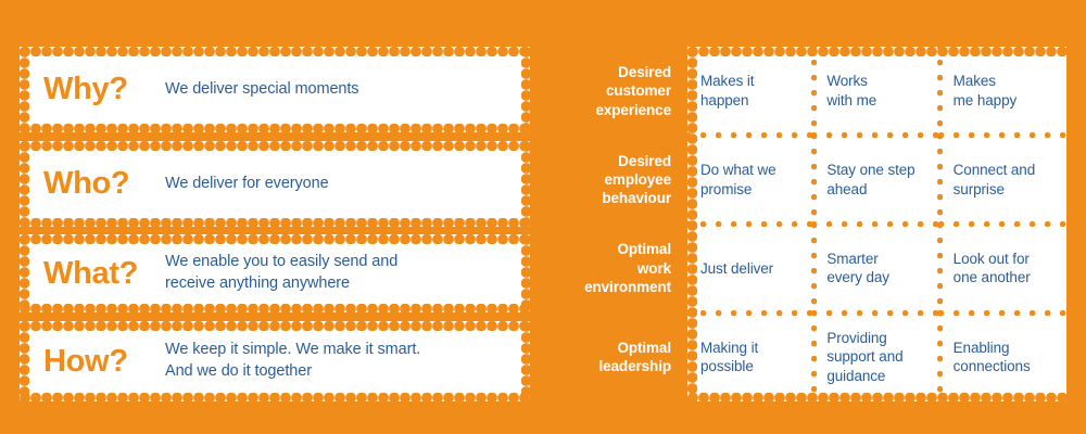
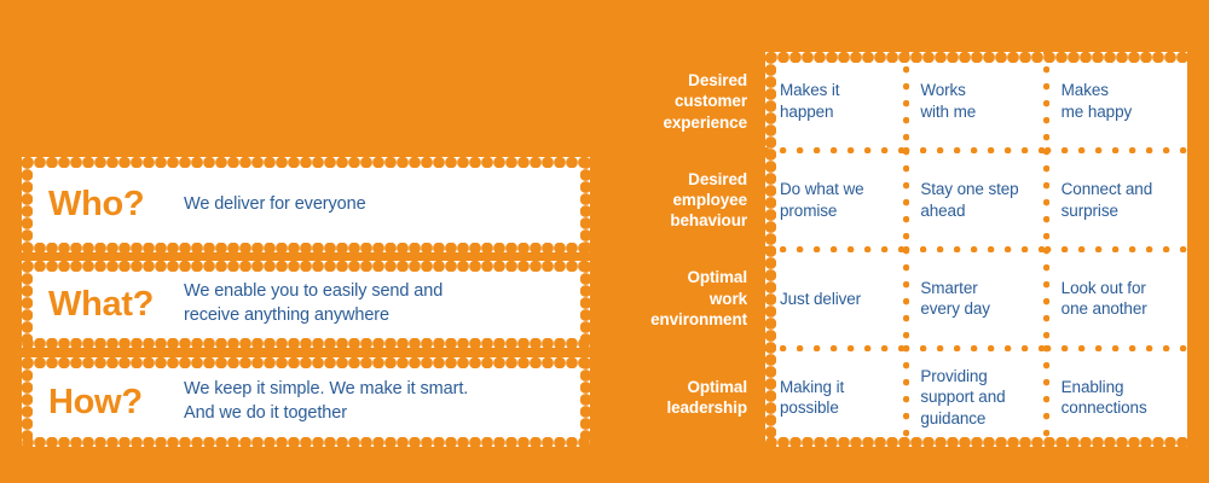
- Why?
- We deliver special moments
  Who?
  We deliver for everyone
  What?
  We enable you to easily send and
  receive anything anywhere
  How?
  We keep it simple. We make it smart.
  And we do it together
  Desired
  customer
  experience
  Desired
  employee
  behaviour
  Optimal
  work
  environment
  Optimal
  leadership
  Makes it
  happen
  Works
  with me
  Makes
  me happy
  Do what we
  promise
  Stay one step
  ahead
  Connect and
  surprise
  Just deliver
  Smarter
  every day
  Look out for
  one another
  Making it
  possible
  Providing
  support and
  guidance
  Enabling
  connections
